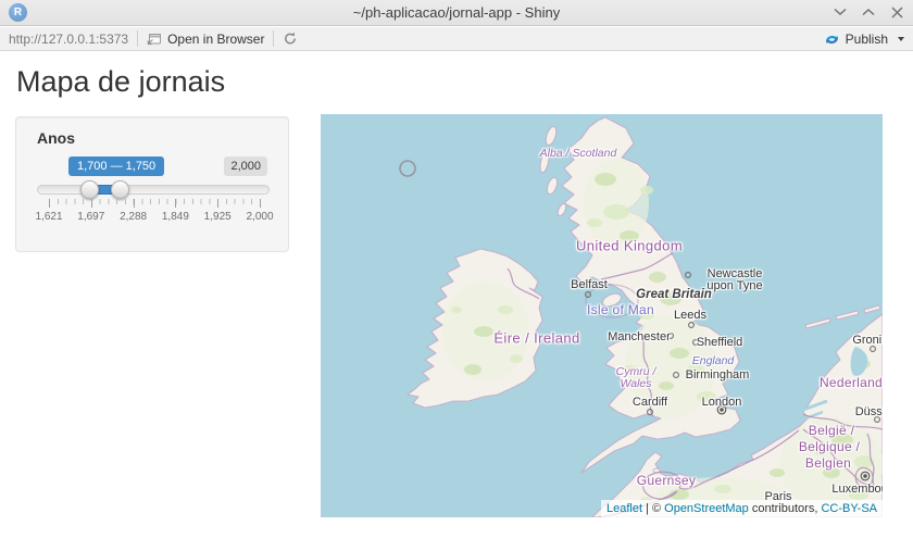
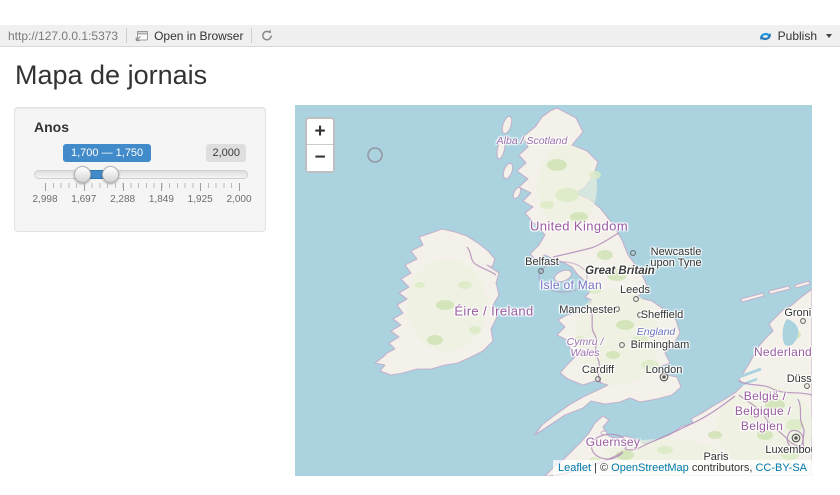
- R
- ~/ph-aplicacao/jornal-app - Shiny
  http://127.0.0.1:5373
  Open in Browser
  Publish
  Mapa de jornais
  Anos
  1,700 — 1,750
  2,000
- 1,621
+ 2,998
  1,697
  2,288
  1,849
  1,925
  2,000
  Alba / Scotland
  United Kingdom
  Newcastle
  upon Tyne
  Belfast
  Great Britain
  Isle of Man
  Leeds
  Manchester
  Sheffield
  Éire / Ireland
  England
  Cymru /
  Wales
  Birmingham
  Cardiff
  London
  Guernsey
  Paris
  België /
  Belgique /
  Belgien
  Nederland
  Luxembo
+ +
+ −
  Leaflet | © OpenStreetMap contributors, CC-BY-SA
